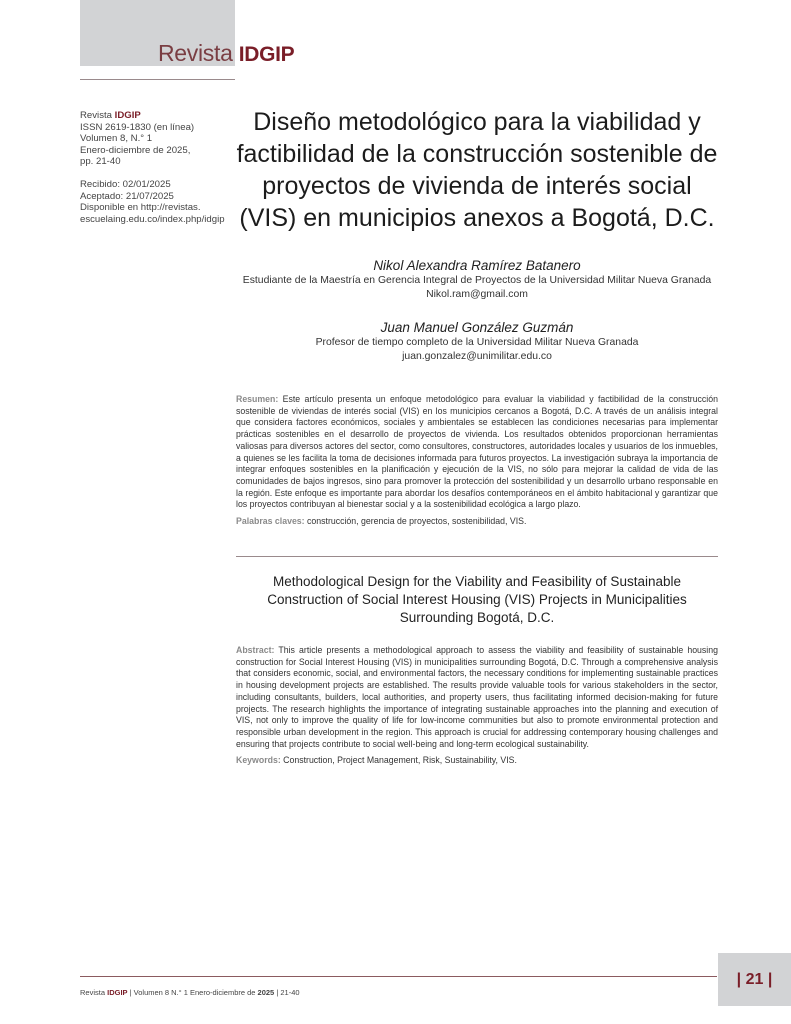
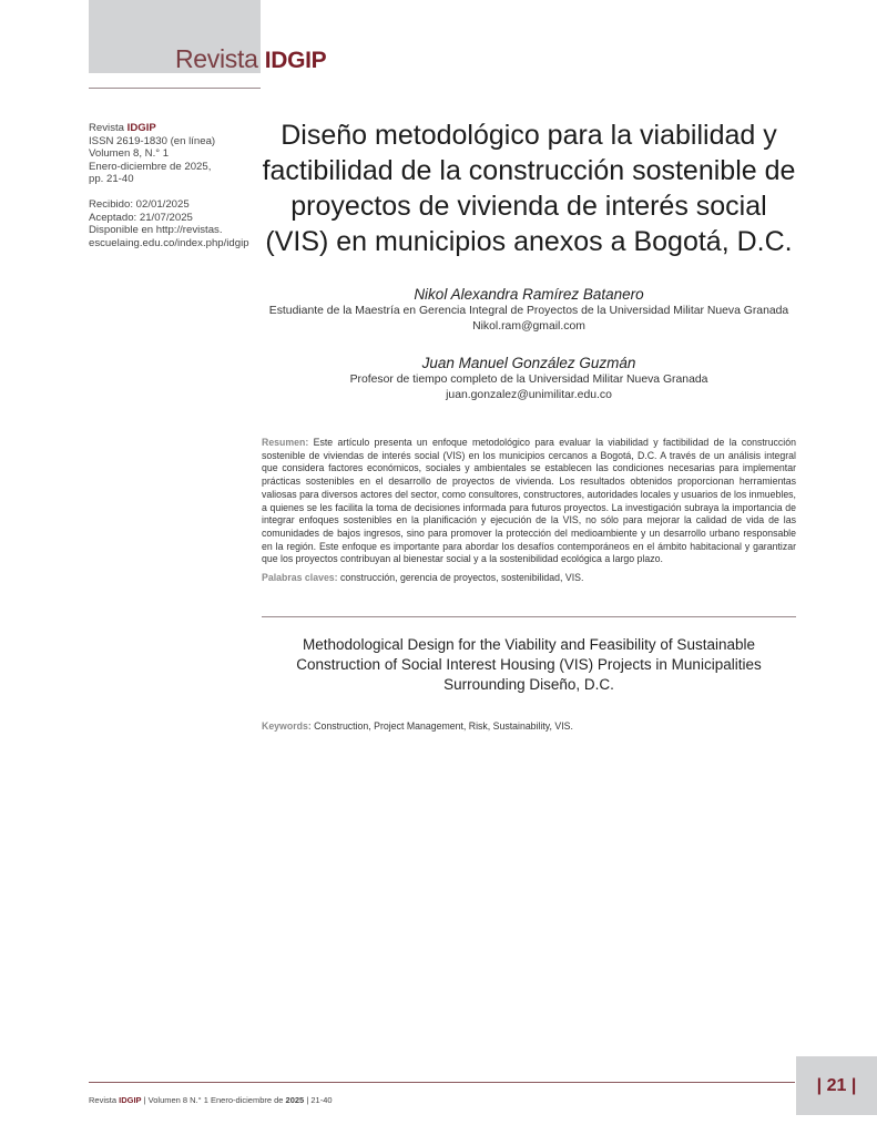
  Revista IDGIP
  Revista IDGIP
  ISSN 2619-1830 (en línea)
  Volumen 8, N.° 1
  Enero-diciembre de 2025,
  pp. 21-40
  Recibido: 02/01/2025
  Aceptado: 21/07/2025
  Disponible en http://revistas.
  escuelaing.edu.co/index.php/idgip
  Diseño metodológico para la viabilidad y factibilidad de la construcción sostenible de proyectos de vivienda de interés social (VIS) en municipios anexos a Bogotá, D.C.
  Nikol Alexandra Ramírez Batanero
  Estudiante de la Maestría en Gerencia Integral de Proyectos de la Universidad Militar Nueva Granada
  Nikol.ram@gmail.com
  Juan Manuel González Guzmán
  Profesor de tiempo completo de la Universidad Militar Nueva Granada
  juan.gonzalez@unimilitar.edu.co
- Resumen: Este artículo presenta un enfoque metodológico para evaluar la viabilidad y factibilidad de la construcción sostenible de viviendas de interés social (VIS) en los municipios cercanos a Bogotá, D.C. A través de un análisis integral que considera factores económicos, sociales y ambientales se establecen las condiciones necesarias para implementar prácticas sostenibles en el desarrollo de proyectos de vivienda. Los resultados obtenidos proporcionan herramientas valiosas para diversos actores del sector, como consultores, constructores, autoridades locales y usuarios de los inmuebles, a quienes se les facilita la toma de decisiones informada para futuros proyectos. La investigación subraya la importancia de integrar enfoques sostenibles en la planificación y ejecución de la VIS, no sólo para mejorar la calidad de vida de las comunidades de bajos ingresos, sino para promover la protección del sostenibilidad y un desarrollo urbano responsable en la región. Este enfoque es importante para abordar los desafíos contemporáneos en el ámbito habitacional y garantizar que los proyectos contribuyan al bienestar social y a la sostenibilidad ecológica a largo plazo.
+ Resumen: Este artículo presenta un enfoque metodológico para evaluar la viabilidad y factibilidad de la construcción sostenible de viviendas de interés social (VIS) en los municipios cercanos a Bogotá, D.C. A través de un análisis integral que considera factores económicos, sociales y ambientales se establecen las condiciones necesarias para implementar prácticas sostenibles en el desarrollo de proyectos de vivienda. Los resultados obtenidos proporcionan herramientas valiosas para diversos actores del sector, como consultores, constructores, autoridades locales y usuarios de los inmuebles, a quienes se les facilita la toma de decisiones informada para futuros proyectos. La investigación subraya la importancia de integrar enfoques sostenibles en la planificación y ejecución de la VIS, no sólo para mejorar la calidad de vida de las comunidades de bajos ingresos, sino para promover la protección del medioambiente y un desarrollo urbano responsable en la región. Este enfoque es importante para abordar los desafíos contemporáneos en el ámbito habitacional y garantizar que los proyectos contribuyan al bienestar social y a la sostenibilidad ecológica a largo plazo.
  Palabras claves: construcción, gerencia de proyectos, sostenibilidad, VIS.
- Methodological Design for the Viability and Feasibility of Sustainable Construction of Social Interest Housing (VIS) Projects in Municipalities Surrounding Bogotá, D.C.
+ Methodological Design for the Viability and Feasibility of Sustainable Construction of Social Interest Housing (VIS) Projects in Municipalities Surrounding Diseño, D.C.
- Abstract: This article presents a methodological approach to assess the viability and feasibility of sustainable housing construction for Social Interest Housing (VIS) in municipalities surrounding Bogotá, D.C. Through a comprehensive analysis that considers economic, social, and environmental factors, the necessary conditions for implementing sustainable practices in housing development projects are established. The results provide valuable tools for various stakeholders in the sector, including consultants, builders, local authorities, and property users, thus facilitating informed decision-making for future projects. The research highlights the importance of integrating sustainable approaches into the planning and execution of VIS, not only to improve the quality of life for low-income communities but also to promote environmental protection and responsible urban development in the region. This approach is crucial for addressing contemporary housing challenges and ensuring that projects contribute to social well-being and long-term ecological sustainability.
  Keywords: Construction, Project Management, Risk, Sustainability, VIS.
  Revista IDGIP | Volumen 8 N.° 1 Enero-diciembre de 2025 | 21-40
  | 21 |
